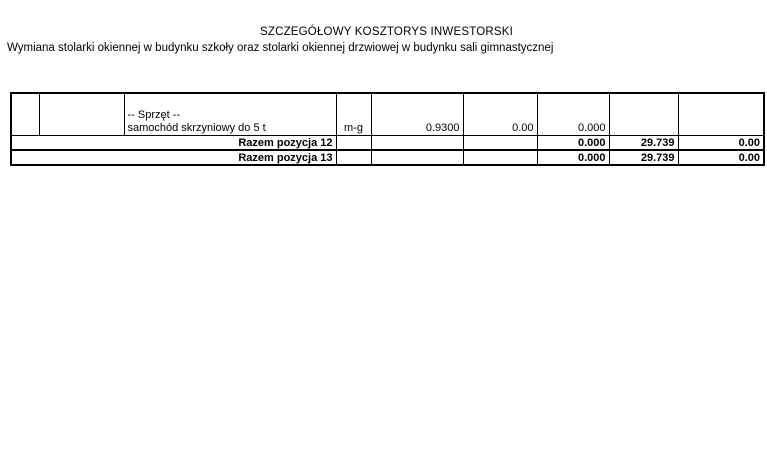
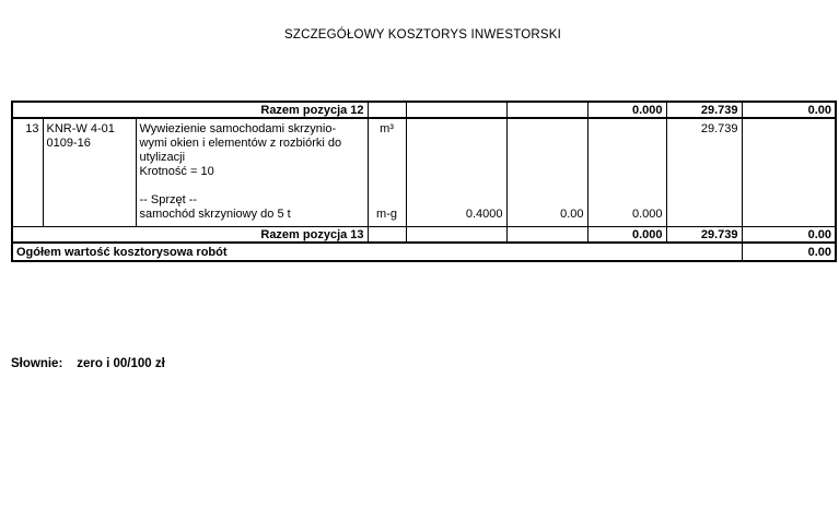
  SZCZEGÓŁOWY KOSZTORYS INWESTORSKI
- Wymiana stolarki okiennej w budynku szkoły oraz stolarki okiennej drzwiowej w budynku sali gimnastycznej
- 		-- Sprzęt --samochód skrzyniowy do 5 t	m-g	0.9300	0.00	0.000
  Razem pozycja 12				0.000	29.739	0.00
+ 13	KNR-W 4-010109-16	Wywiezienie samochodami skrzynio-wymi okien i elementów z rozbiórki doutylizacjiKrotność = 10-- Sprzęt --samochód skrzyniowy do 5 t	m³m-g	0.4000	0.00	0.000	29.739
  Razem pozycja 13				0.000	29.739	0.00
+ Ogółem wartość kosztorysowa robót	0.00
+ Słownie: zero i 00/100 zł
